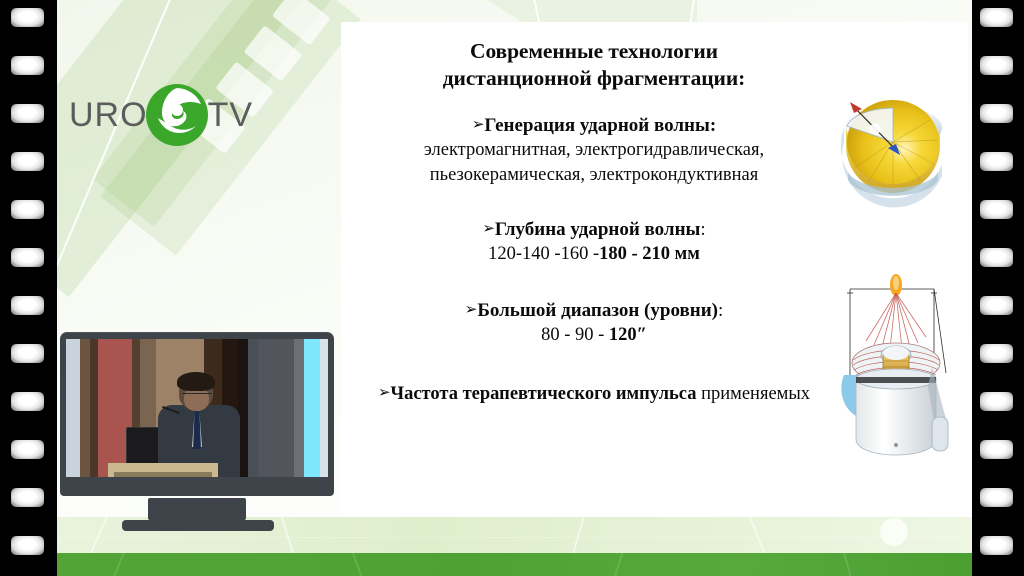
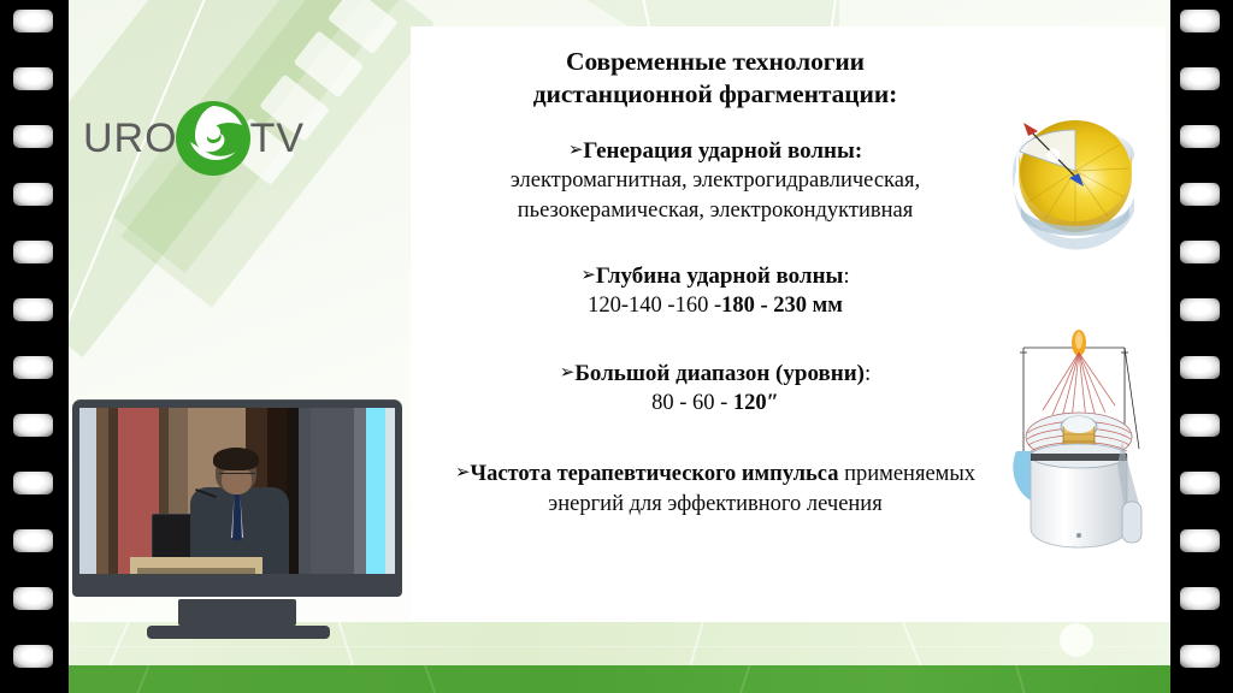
  URO
  TV
  Современные технологии
  дистанционной фрагментации:
  ➢Генерация ударной волны:
  электромагнитная, электрогидравлическая,
  пьезокерамическая, электрокондуктивная
  ➢Глубина ударной волны:
- 120-140 -160 -180 - 210 мм
+ 120-140 -160 -180 - 230 мм
  ➢Большой диапазон (уровни):
- 80 - 90 - 120″
+ 80 - 60 - 120″
  ➢Частота терапевтического импульса применяемых
+ энергий для эффективного лечения
